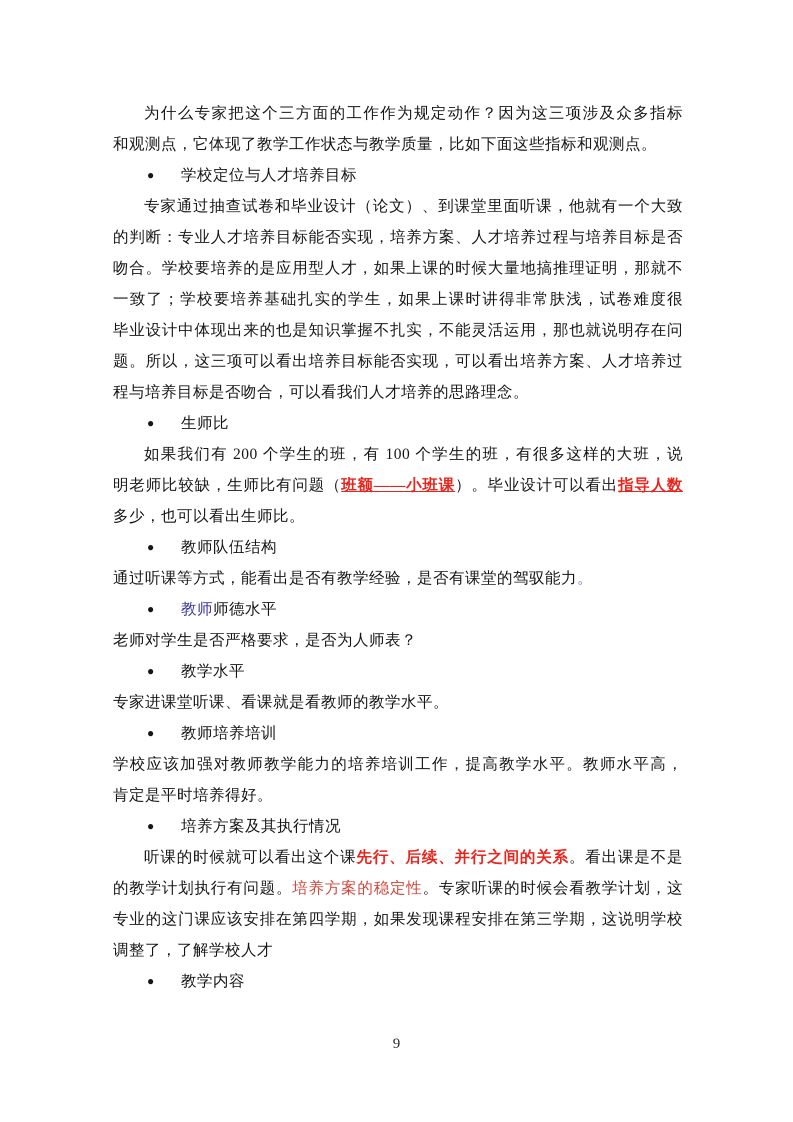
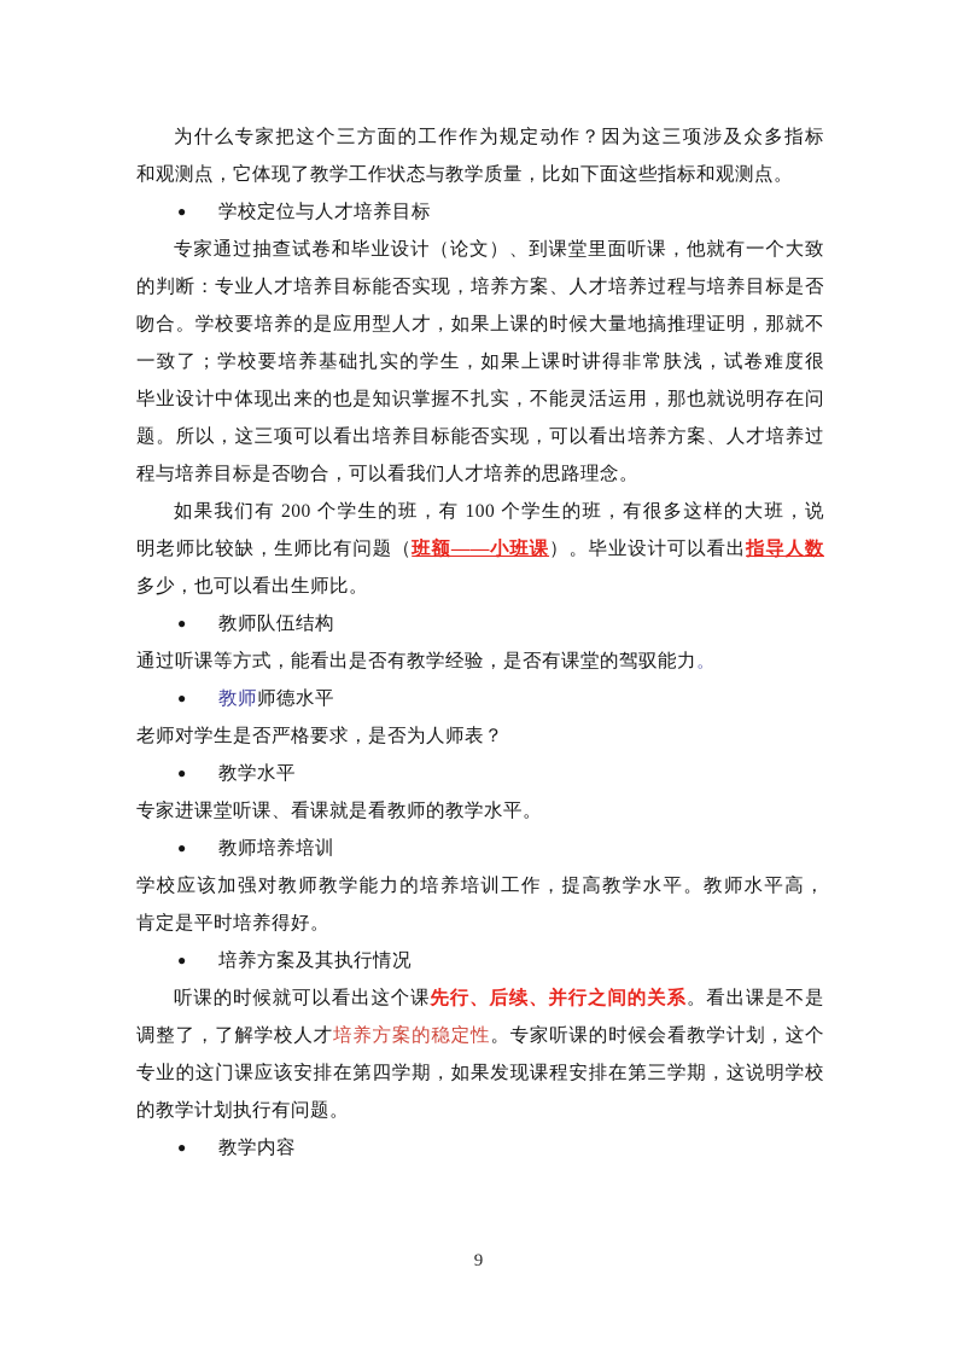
  为什么专家把这个三方面的工作作为规定动作？因为这三项涉及众多指标
  和观测点，它体现了教学工作状态与教学质量，比如下面这些指标和观测点。
  ● 学校定位与人才培养目标
  专家通过抽查试卷和毕业设计（论文）、到课堂里面听课，他就有一个大致
  的判断：专业人才培养目标能否实现，培养方案、人才培养过程与培养目标是否
  吻合。学校要培养的是应用型人才，如果上课的时候大量地搞推理证明，那就不
  一致了；学校要培养基础扎实的学生，如果上课时讲得非常肤浅，试卷难度很
  毕业设计中体现出来的也是知识掌握不扎实，不能灵活运用，那也就说明存在问
  题。所以，这三项可以看出培养目标能否实现，可以看出培养方案、人才培养过
  程与培养目标是否吻合，可以看我们人才培养的思路理念。
- ● 生师比
  如果我们有 200 个学生的班，有 100 个学生的班，有很多这样的大班，说
  明老师比较缺，生师比有问题（班额——小班课）。毕业设计可以看出指导人数
  多少，也可以看出生师比。
  ● 教师队伍结构
  通过听课等方式，能看出是否有教学经验，是否有课堂的驾驭能力。
  ● 教师师德水平
  老师对学生是否严格要求，是否为人师表？
  ● 教学水平
  专家进课堂听课、看课就是看教师的教学水平。
  ● 教师培养培训
  学校应该加强对教师教学能力的培养培训工作，提高教学水平。教师水平高，
  肯定是平时培养得好。
  ● 培养方案及其执行情况
  听课的时候就可以看出这个课先行、后续、并行之间的关系。看出课是不是
- 的教学计划执行有问题。培养方案的稳定性。专家听课的时候会看教学计划，这
+ 调整了，了解学校人才培养方案的稳定性。专家听课的时候会看教学计划，这个
  专业的这门课应该安排在第四学期，如果发现课程安排在第三学期，这说明学校
- 调整了，了解学校人才
+ 的教学计划执行有问题。
  ● 教学内容
  9
